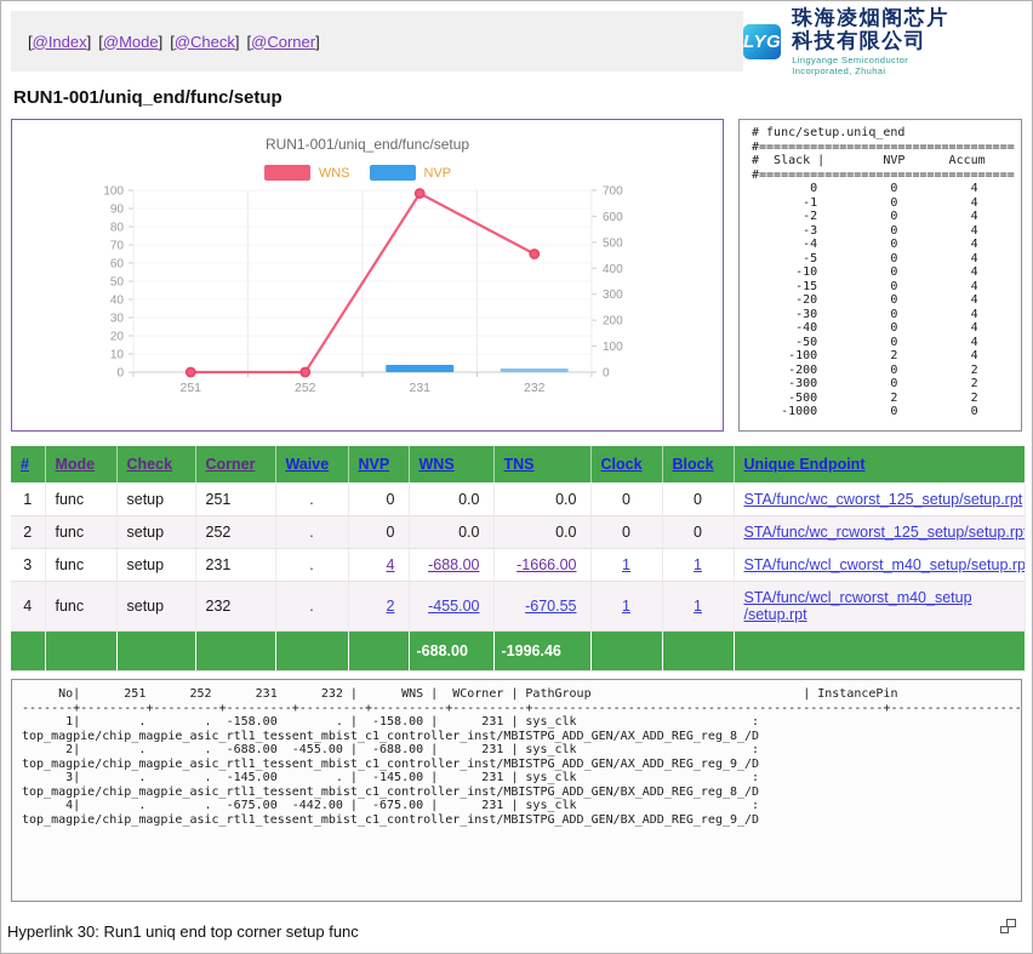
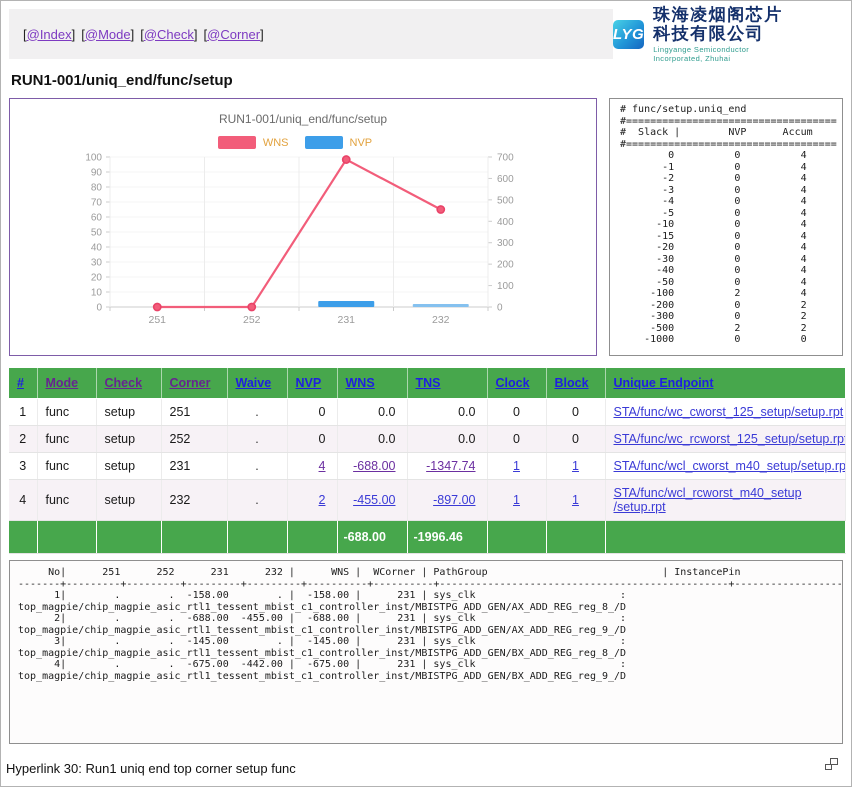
  [@Index] [@Mode] [@Check] [@Corner]
  LYG
  珠海凌烟阁芯片科技有限公司
  Lingyange Semiconductor Incorporated, Zhuhai
  RUN1-001/uniq_end/func/setup
  RUN1-001/uniq_end/func/setup
  WNS NVP
  0
  10
  20
  30
  40
  50
  60
  70
  80
  90
  100
  0
  100
  200
  300
  400
  500
  600
  700
  251
  252
  231
  232
  # func/setup.uniq_end
  #===================================
  # Slack | NVP Accum
  #===================================
  0 0 4
  -1 0 4
  -2 0 4
  -3 0 4
  -4 0 4
  -5 0 4
  -10 0 4
  -15 0 4
  -20 0 4
  -30 0 4
  -40 0 4
  -50 0 4
  -100 2 4
  -200 0 2
  -300 0 2
  -500 2 2
  -1000 0 0
  #	Mode	Check	Corner	Waive	NVP	WNS	TNS	Clock	Block	Unique Endpoint
  1	func	setup	251	.	0	0.0	0.0	0	0	STA/func/wc_cworst_125_setup/setup.rpt
  2	func	setup	252	.	0	0.0	0.0	0	0	STA/func/wc_rcworst_125_setup/setup.rp
- 3	func	setup	231	.	4	-688.00	-1666.00	1	1	STA/func/wcl_cworst_m40_setup/setup.rp
+ 3	func	setup	231	.	4	-688.00	-1347.74	1	1	STA/func/wcl_cworst_m40_setup/setup.rp
- 4	func	setup	232	.	2	-455.00	-670.55	1	1	STA/func/wcl_rcworst_m40_setup/setup.rpt
+ 4	func	setup	232	.	2	-455.00	-897.00	1	1	STA/func/wcl_rcworst_m40_setup/setup.rpt
  						-688.00	-1996.46
  No| 251 252 231 232 | WNS | WCorner | PathGroup | InstancePin
  -------+---------+---------+---------+---------+----------+----------+------------------------------------------------+------------------
  1| . . -158.00 . | -158.00 | 231 | sys_clk :
  top_magpie/chip_magpie_asic_rtl1_tessent_mbist_c1_controller_inst/MBISTPG_ADD_GEN/AX_ADD_REG_reg_8_/D
  2| . . -688.00 -455.00 | -688.00 | 231 | sys_clk :
  top_magpie/chip_magpie_asic_rtl1_tessent_mbist_c1_controller_inst/MBISTPG_ADD_GEN/AX_ADD_REG_reg_9_/D
  3| . . -145.00 . | -145.00 | 231 | sys_clk :
  top_magpie/chip_magpie_asic_rtl1_tessent_mbist_c1_controller_inst/MBISTPG_ADD_GEN/BX_ADD_REG_reg_8_/D
  4| . . -675.00 -442.00 | -675.00 | 231 | sys_clk :
  top_magpie/chip_magpie_asic_rtl1_tessent_mbist_c1_controller_inst/MBISTPG_ADD_GEN/BX_ADD_REG_reg_9_/D
  Hyperlink 30: Run1 uniq end top corner setup func
